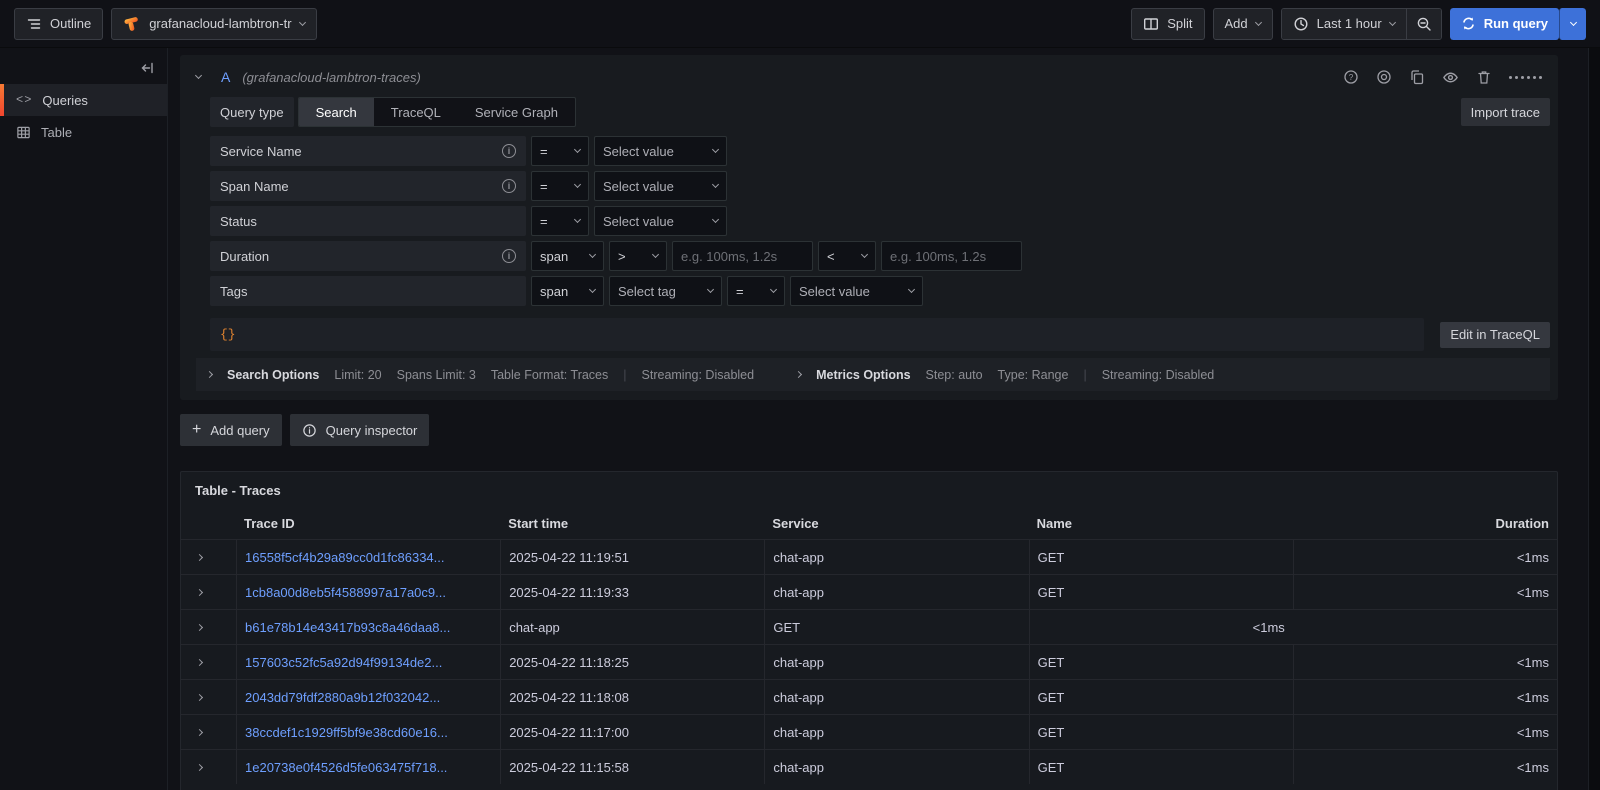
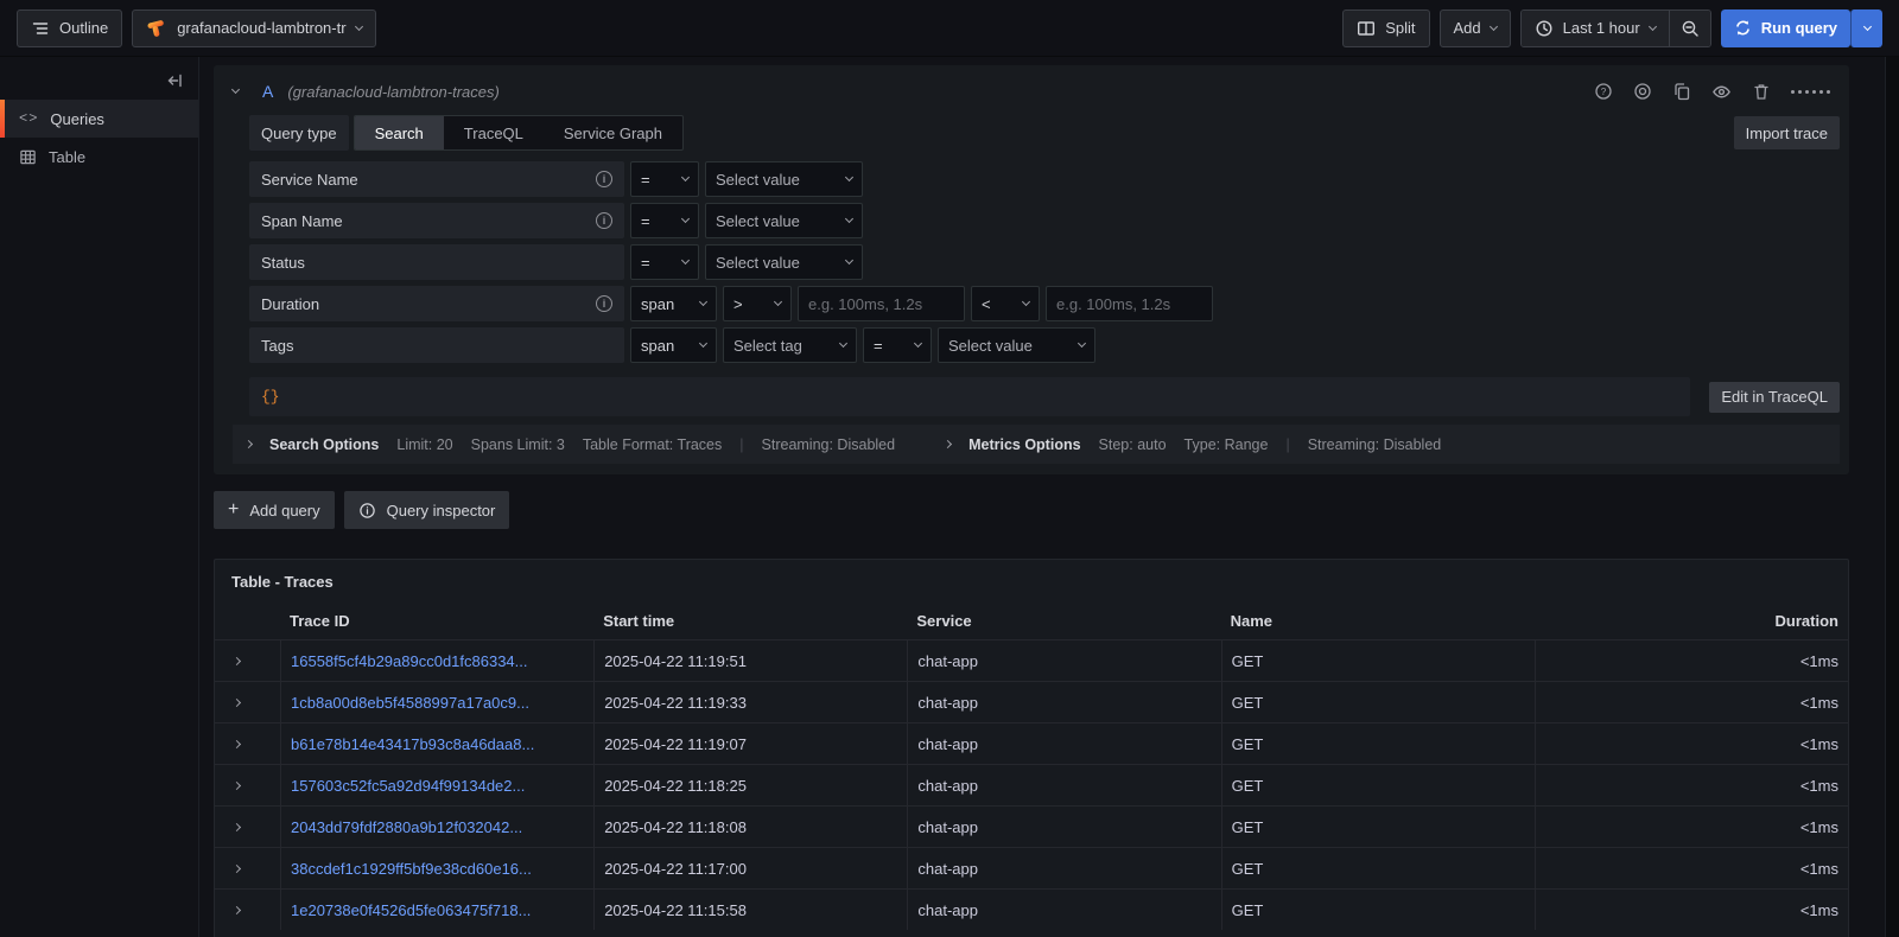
  Outline
  grafanacloud-lambtron-tr
  Split
  Add
  Last 1 hour
  Run query
  <>
  Queries
  Table
  A
  (grafanacloud-lambtron-traces)
  ?
  Query type
  Search
  TraceQL
  Service Graph
  Import trace
  Service Name
  i
  =
  Select value
  Span Name
  i
  =
  Select value
  Status
  =
  Select value
  Duration
  i
  span
  >
  e.g. 100ms, 1.2s
  <
  e.g. 100ms, 1.2s
  Tags
  span
  Select tag
  =
  Select value
  {}
  Edit in TraceQL
  Search Options
  Limit: 20
  Spans Limit: 3
  Table Format: Traces
  |
  Streaming: Disabled
  Metrics Options
  Step: auto
  Type: Range
  |
  Streaming: Disabled
  +
  Add query
  Query inspector
  Table - Traces
  Trace ID
  Start time
  Service
  Name
  Duration
  16558f5cf4b29a89cc0d1fc86334...
  2025-04-22 11:19:51
  chat-app
  GET
  <1ms
  1cb8a00d8eb5f4588997a17a0c9...
  2025-04-22 11:19:33
  chat-app
  GET
  <1ms
  b61e78b14e43417b93c8a46daa8...
+ 2025-04-22 11:19:07
  chat-app
  GET
  <1ms
  157603c52fc5a92d94f99134de2...
  2025-04-22 11:18:25
  chat-app
  GET
  <1ms
  2043dd79fdf2880a9b12f032042...
  2025-04-22 11:18:08
  chat-app
  GET
  <1ms
  38ccdef1c1929ff5bf9e38cd60e16...
  2025-04-22 11:17:00
  chat-app
  GET
  <1ms
  1e20738e0f4526d5fe063475f718...
  2025-04-22 11:15:58
  chat-app
  GET
  <1ms
